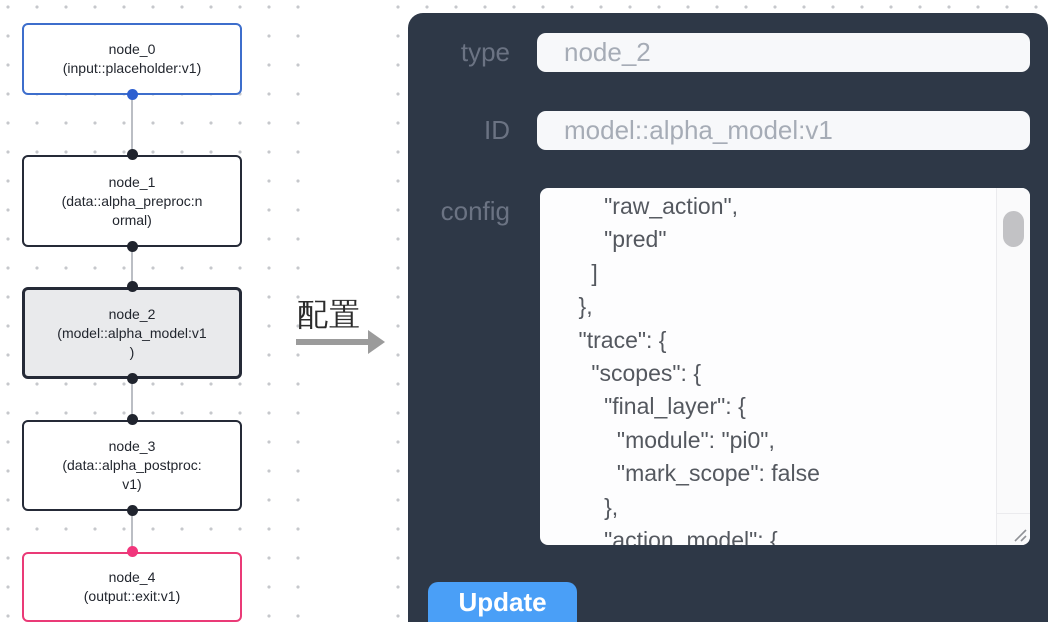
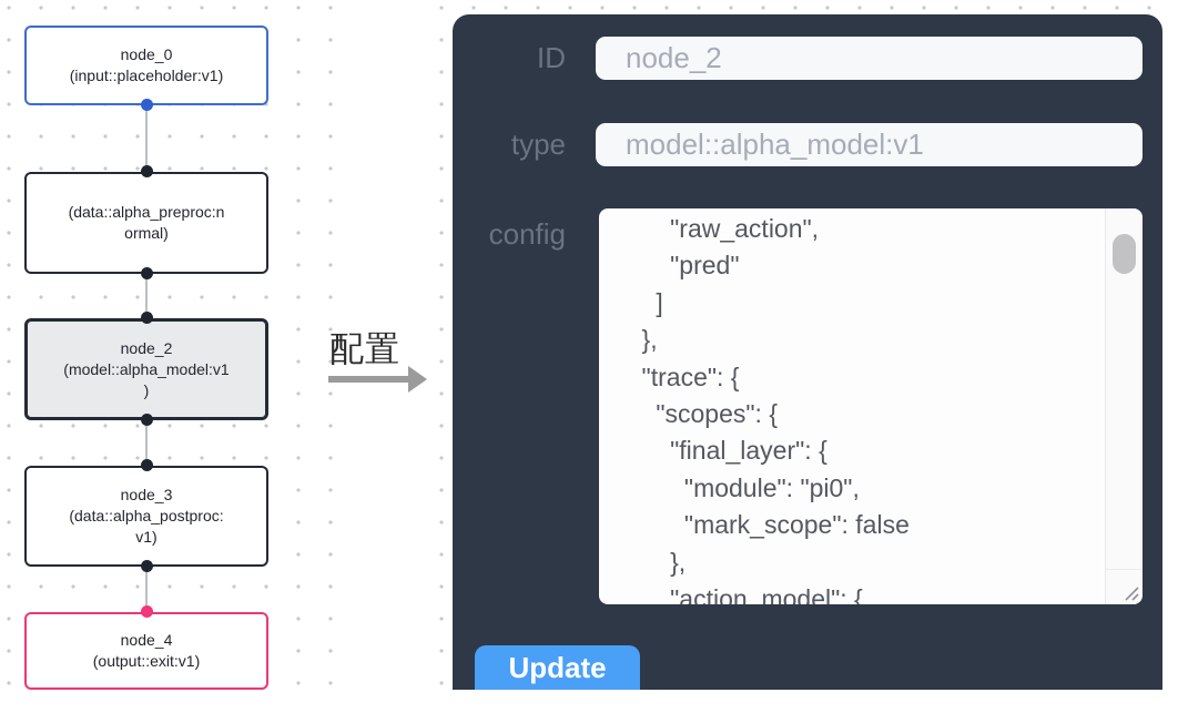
  node_0
  (input::placeholder:v1)
- node_1
  (data::alpha_preproc:n
  ormal)
  node_2
  (model::alpha_model:v1
  )
  node_3
  (data::alpha_postproc:
  v1)
  node_4
  (output::exit:v1)
  配置
- type
+ ID
  node_2
- ID
+ type
  model::alpha_model:v1
  config
  "raw_action",
  "pred"
  ]
  },
  "trace": {
  "scopes": {
  "final_layer": {
  "module": "pi0",
  "mark_scope": false
  },
  "action_model": {
  Update
